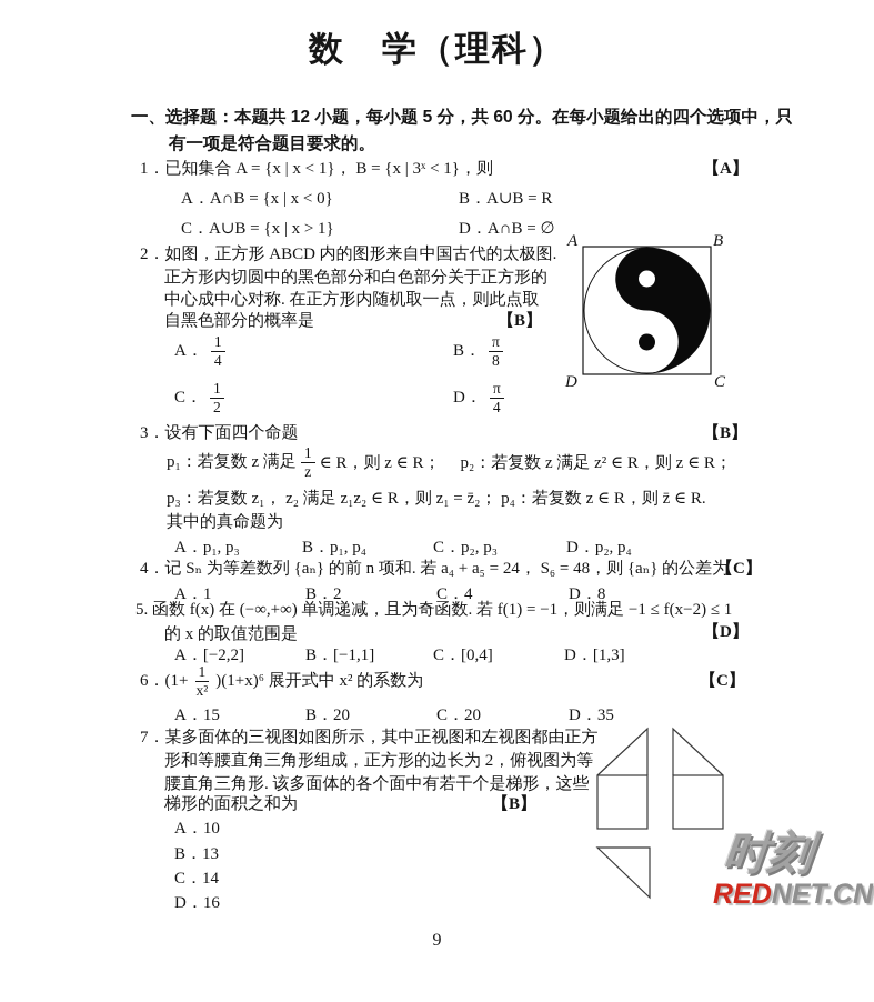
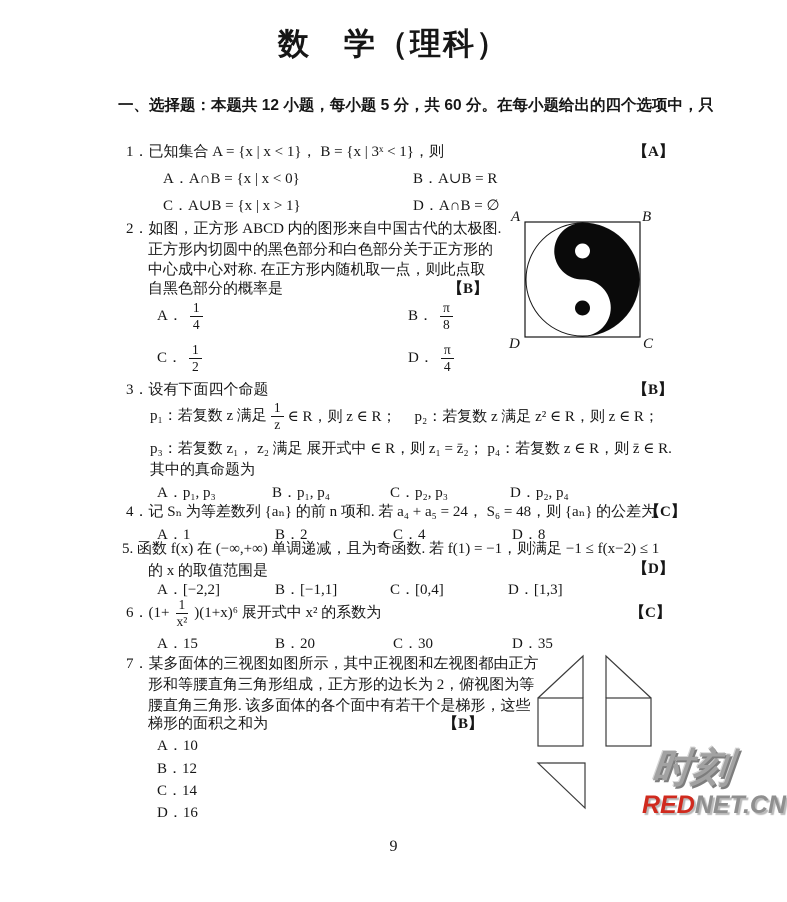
  数 学（理科）
  一、选择题：本题共 12 小题，每小题 5 分，共 60 分。在每小题给出的四个选项中，只
- 有一项是符合题目要求的。
  1．已知集合 A = {x | x < 1}， B = {x | 3ˣ < 1}，则
  【A】
  A．A∩B = {x | x < 0}
  B．A∪B = R
  C．A∪B = {x | x > 1}
  D．A∩B = ∅
  2．如图，正方形 ABCD 内的图形来自中国古代的太极图.
  正方形内切圆中的黑色部分和白色部分关于正方形的
  中心成中心对称. 在正方形内随机取一点，则此点取
  自黑色部分的概率是
  【B】
  A．
  1
  4
  B．
  π
  8
  C．
  1
  2
  D．
  π
  4
  A
  B
  C
  D
  3．设有下面四个命题
  【B】
  p₁：若复数 z 满足
  1
  z
  ∈ R，则 z ∈ R；
  p₂：若复数 z 满足 z² ∈ R，则 z ∈ R；
- p₃：若复数 z₁， z₂ 满足 z₁z₂ ∈ R，则 z₁ = z̄₂； p₄：若复数 z ∈ R，则 z̄ ∈ R.
+ p₃：若复数 z₁， z₂ 满足 展开式中 ∈ R，则 z₁ = z̄₂； p₄：若复数 z ∈ R，则 z̄ ∈ R.
  其中的真命题为
  A．p₁, p₃
  B．p₁, p₄
  C．p₂, p₃
  D．p₂, p₄
  4．记 Sₙ 为等差数列 {aₙ} 的前 n 项和. 若 a₄ + a₅ = 24， S₆ = 48，则 {aₙ} 的公差为
  【C】
  A．1
  B．2
  C．4
  D．8
  5. 函数 f(x) 在 (−∞,+∞) 单调递减，且为奇函数. 若 f(1) = −1，则满足 −1 ≤ f(x−2) ≤ 1
  的 x 的取值范围是
  【D】
  A．[−2,2]
  B．[−1,1]
  C．[0,4]
  D．[1,3]
  6．(1+
  1
  x²
  )(1+x)⁶ 展开式中 x² 的系数为
  【C】
  A．15
  B．20
- C．20
+ C．30
  D．35
  7．某多面体的三视图如图所示，其中正视图和左视图都由正方
  形和等腰直角三角形组成，正方形的边长为 2，俯视图为等
  腰直角三角形. 该多面体的各个面中有若干个是梯形，这些
  梯形的面积之和为
  【B】
  A．10
- B．13
+ B．12
  C．14
  D．16
  REDNET.CN
  9
